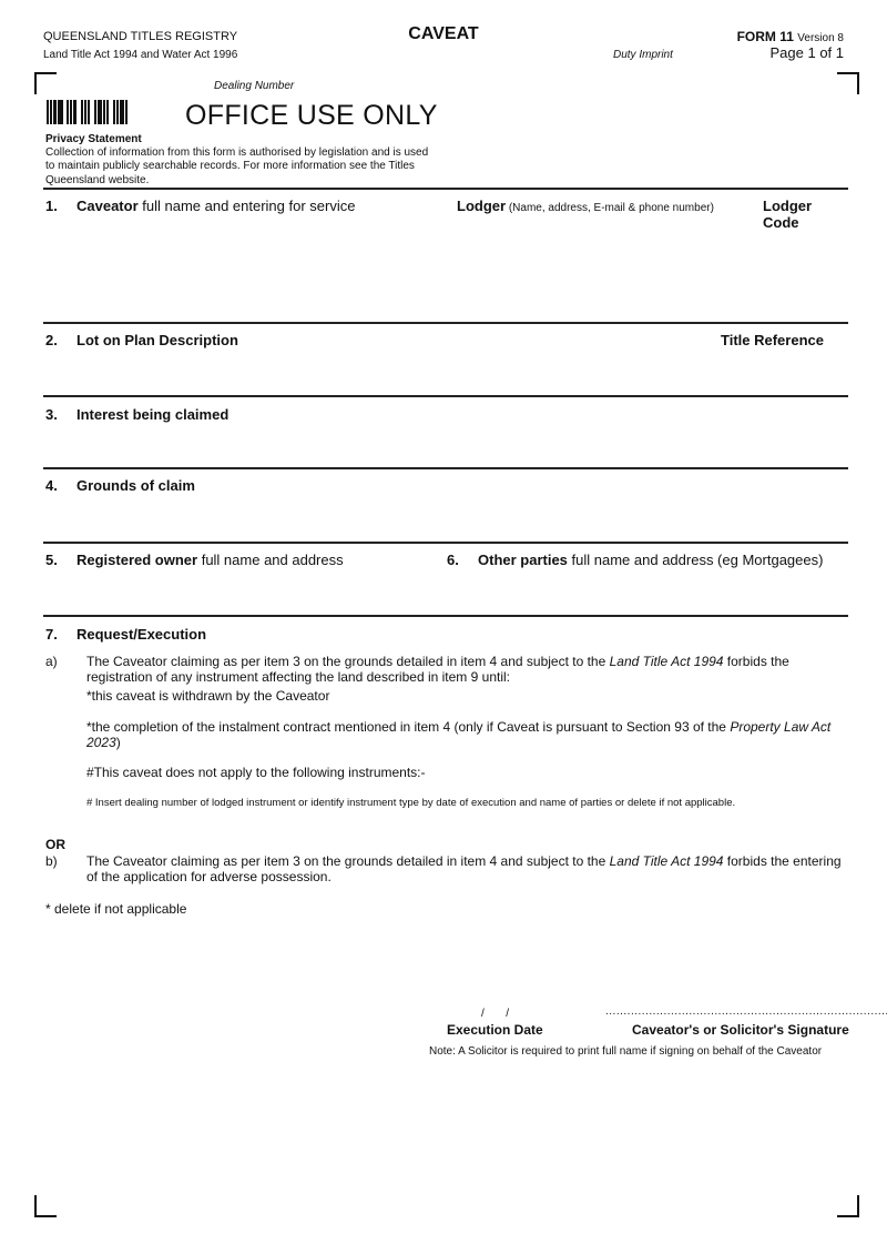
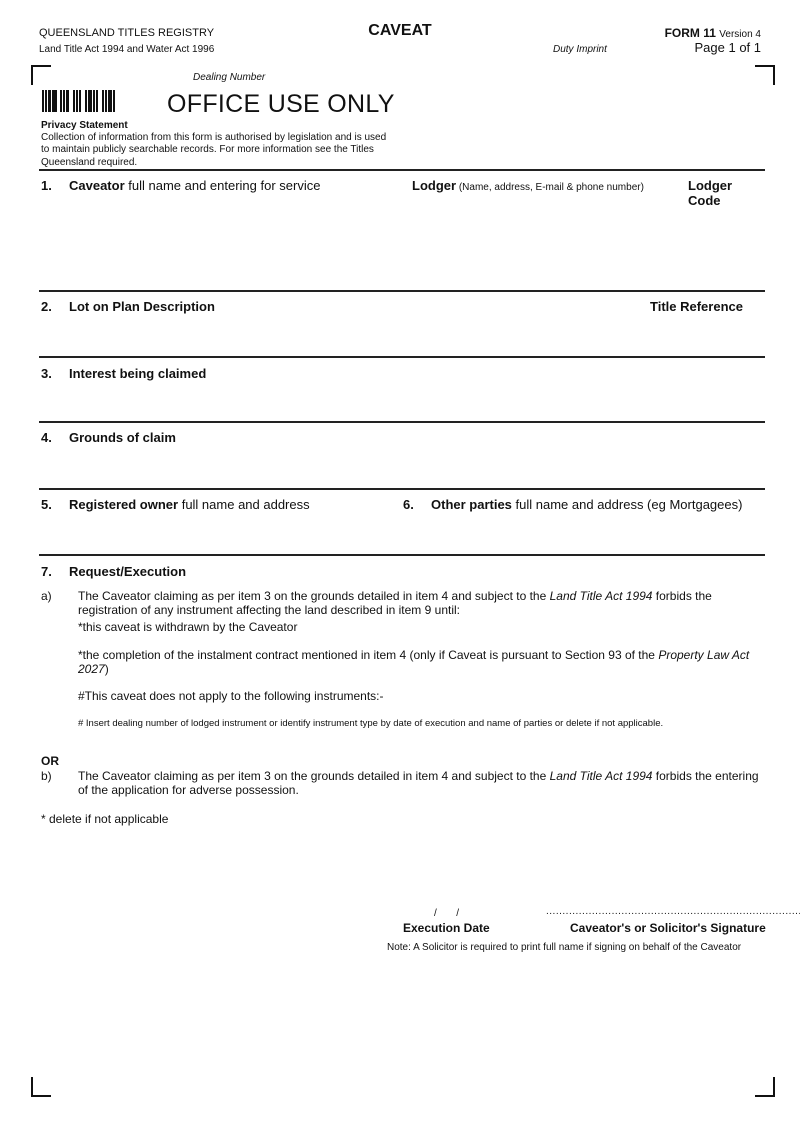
  QUEENSLAND TITLES REGISTRY
  Land Title Act 1994 and Water Act 1996
  CAVEAT
- FORM 11 Version 8
+ FORM 11 Version 4
  Page 1 of 1
  Duty Imprint
  Dealing Number
  OFFICE USE ONLY
  Privacy Statement
- Collection of information from this form is authorised by legislation and is used to maintain publicly searchable records. For more information see the Titles Queensland website.
+ Collection of information from this form is authorised by legislation and is used to maintain publicly searchable records. For more information see the Titles Queensland required.
  1.
  Caveator full name and entering for service
  Lodger (Name, address, E-mail & phone number)
  Lodger
  Code
  2.
  Lot on Plan Description
  Title Reference
  3.
  Interest being claimed
  4.
  Grounds of claim
  5.
  Registered owner full name and address
  6.
  Other parties full name and address (eg Mortgagees)
  7.
  Request/Execution
  a)
  The Caveator claiming as per item 3 on the grounds detailed in item 4 and subject to the Land Title Act 1994 forbids the registration of any instrument affecting the land described in item 9 until:
  *this caveat is withdrawn by the Caveator
- *the completion of the instalment contract mentioned in item 4 (only if Caveat is pursuant to Section 93 of the Property Law Act 2023)
+ *the completion of the instalment contract mentioned in item 4 (only if Caveat is pursuant to Section 93 of the Property Law Act 2027)
  #This caveat does not apply to the following instruments:-
  # Insert dealing number of lodged instrument or identify instrument type by date of execution and name of parties or delete if not applicable.
  OR
  b)
  The Caveator claiming as per item 3 on the grounds detailed in item 4 and subject to the Land Title Act 1994 forbids the entering of the application for adverse possession.
  * delete if not applicable
  / /
  .............................................................................
  Execution Date
  Caveator's or Solicitor's Signature
  Note: A Solicitor is required to print full name if signing on behalf of the Caveator
